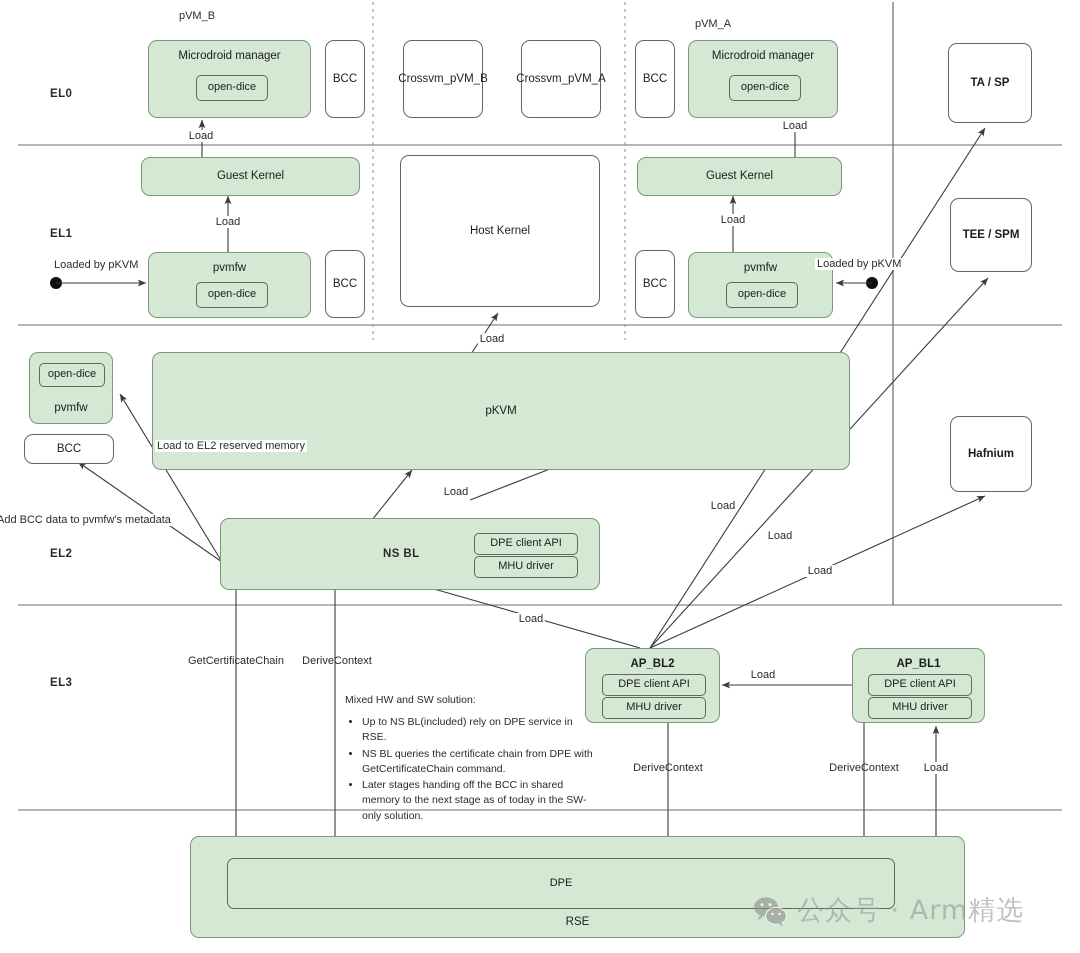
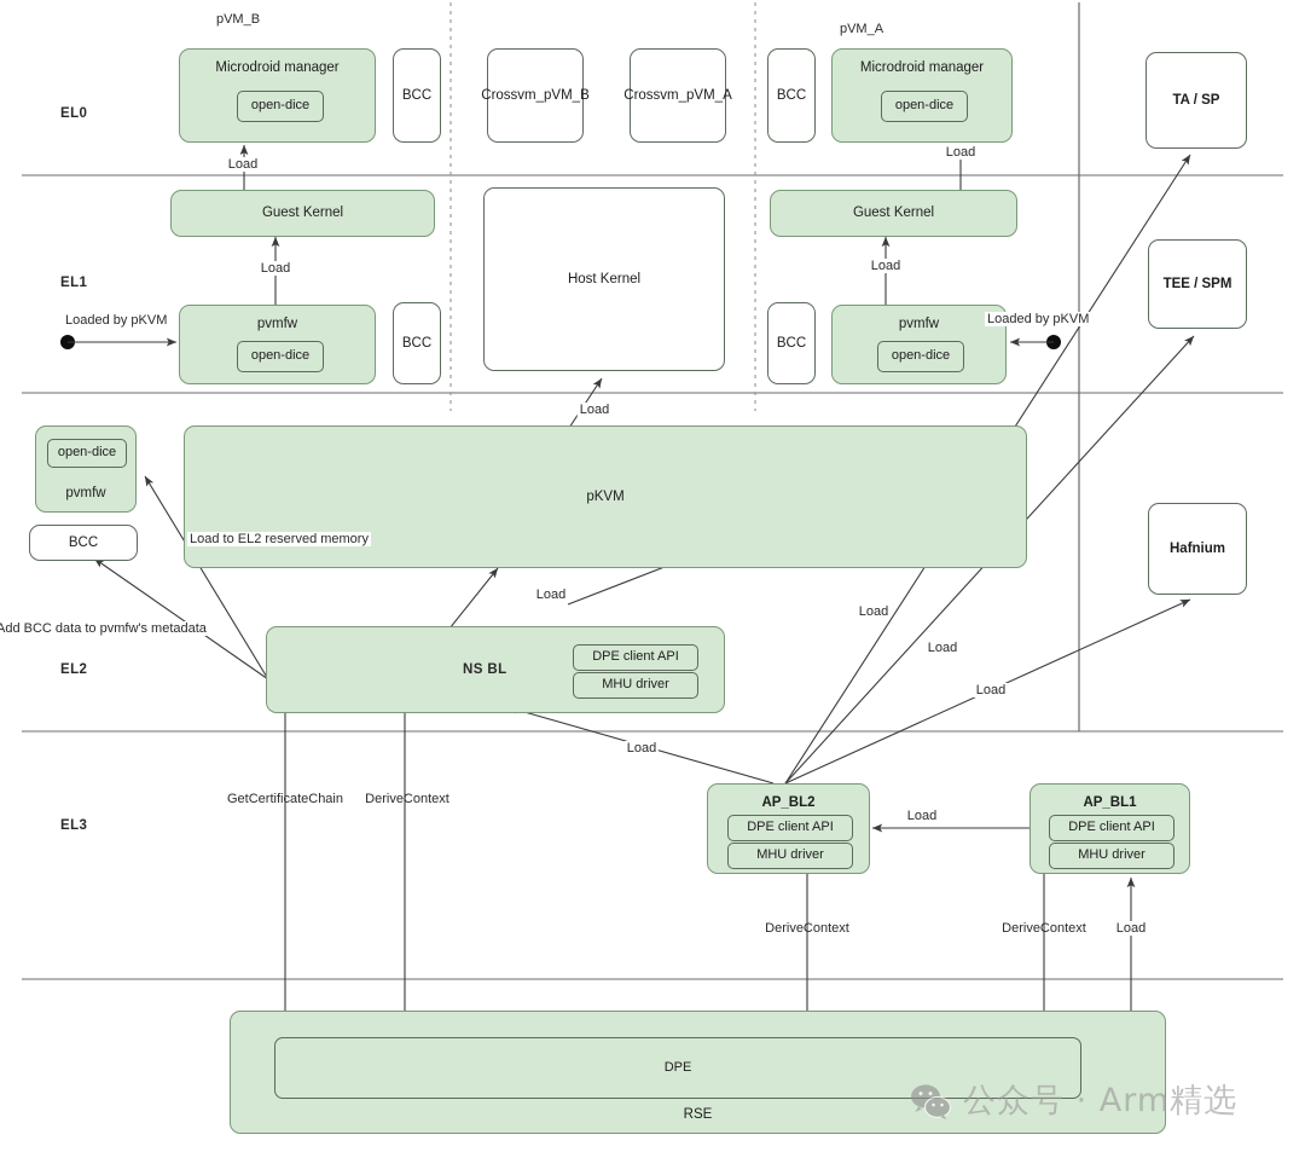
  EL0
  EL1
  EL2
  EL3
  pVM_B
  pVM_A
  Microdroid manager
  open-dice
  BCC
  Crossvm_pVM_B
  Crossvm_pVM_A
  BCC
  Microdroid manager
  open-dice
  TA / SP
  Guest Kernel
  pvmfw
  open-dice
  BCC
  Host Kernel
  BCC
  pvmfw
  open-dice
  Guest Kernel
  TEE / SPM
  open-dice
  pvmfw
  BCC
  pKVM
  NS BL
  DPE client API
  MHU driver
  Hafnium
  AP_BL2
  DPE client API
  MHU driver
  AP_BL1
  DPE client API
  MHU driver
  RSE
  DPE
  Load
  Load
  Load
  Load
  Loaded by pKVM
  Loaded by pKVM
  Load
  Load
  Load
  Load to EL2 reserved memory
  Add BCC data to pvmfw's metadata
  Load
  Load
  Load
  Load
  Load
  GetCertificateChain
  DeriveContext
  DeriveContext
  DeriveContext
- Mixed HW and SW solution:
- Up to NS BL(included) rely on DPE service in RSE.
- NS BL queries the certificate chain from DPE with GetCertificateChain command.
- Later stages handing off the BCC in shared memory to the next stage as of today in the SW-only solution.
  公众号 · Arm精选
